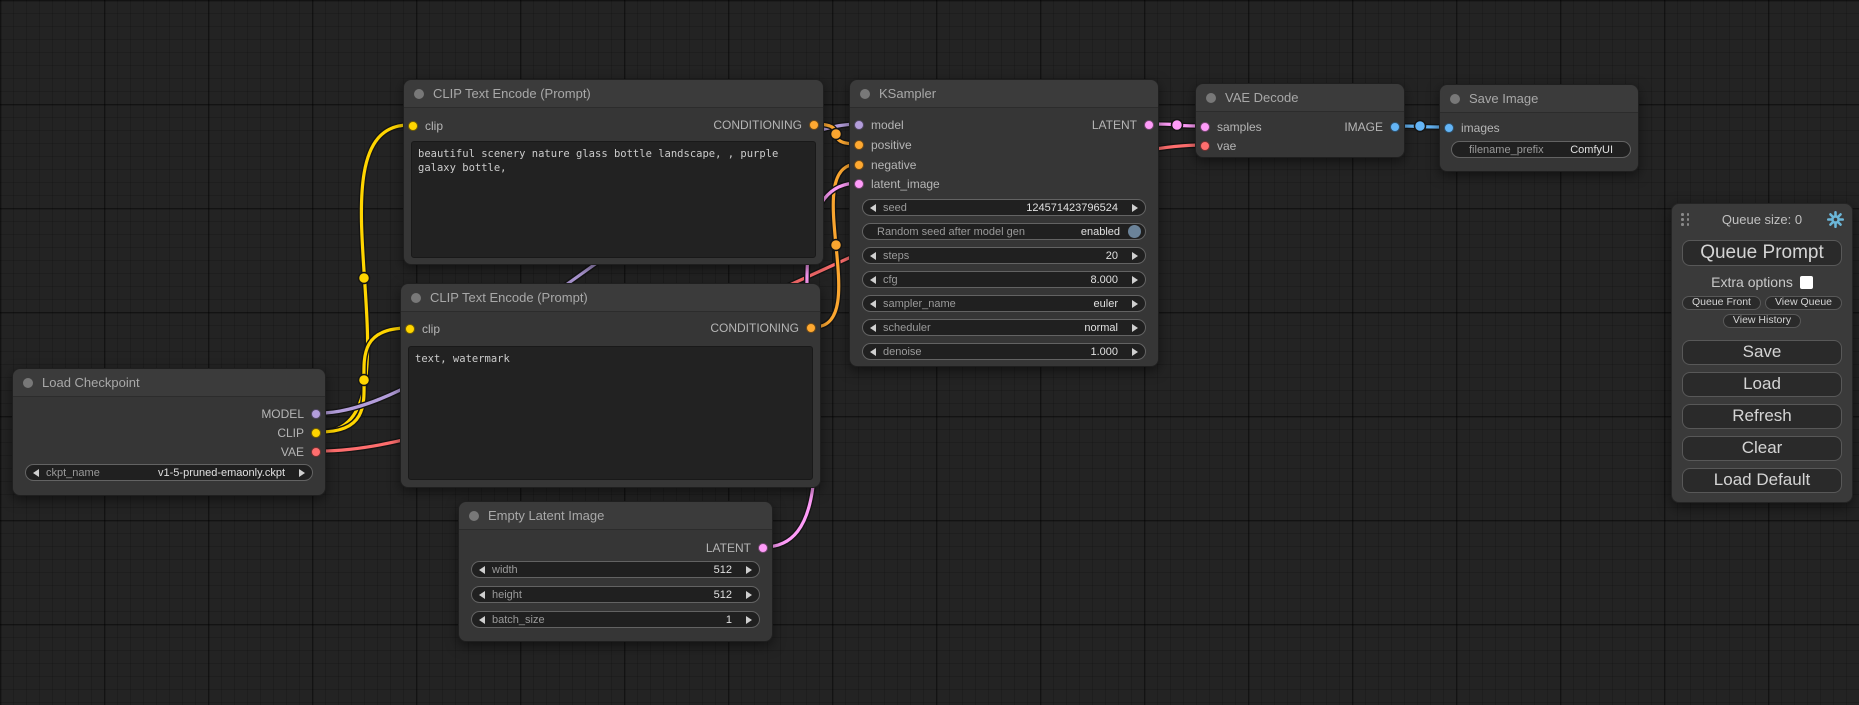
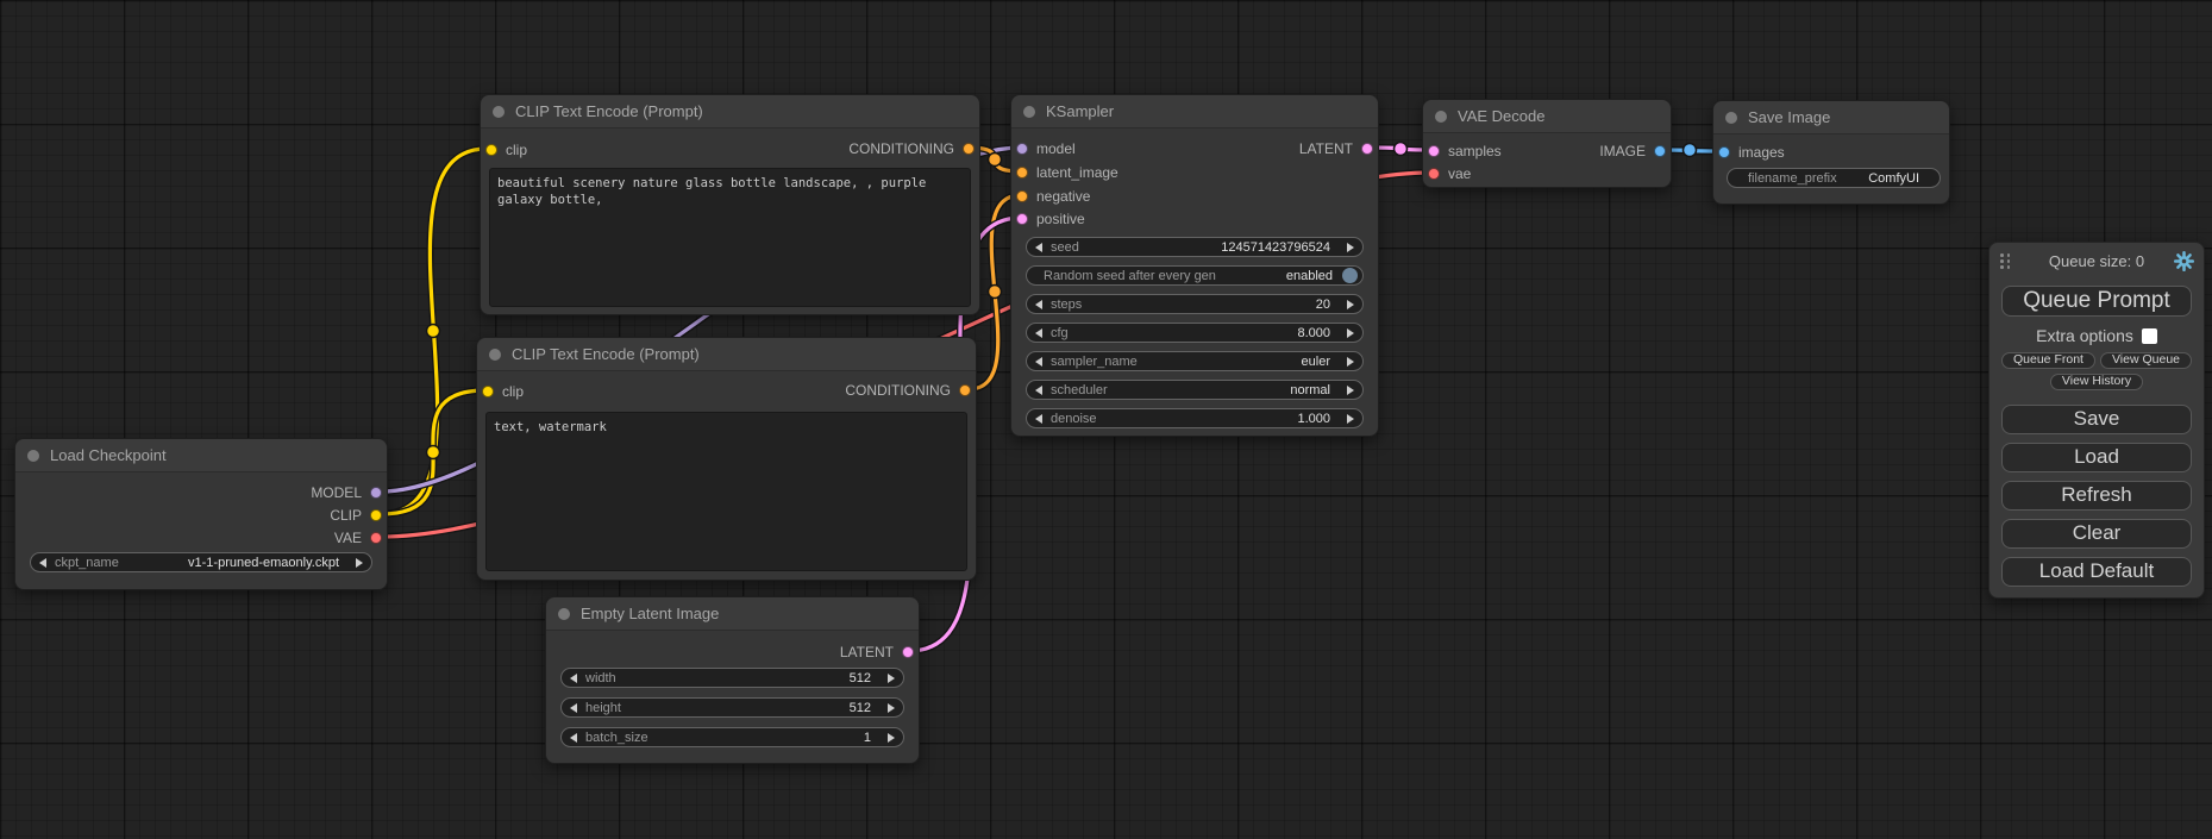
  Load Checkpoint
  MODEL
  CLIP
  VAE
  ckpt_name
- v1-5-pruned-emaonly.ckpt
+ v1-1-pruned-emaonly.ckpt
  CLIP Text Encode (Prompt)
  clip
  CONDITIONING
  beautiful scenery nature glass bottle landscape, , purple galaxy bottle,
  CLIP Text Encode (Prompt)
  clip
  CONDITIONING
  text, watermark
  KSampler
  model
- positive
+ latent_image
  negative
- latent_image
+ positive
  LATENT
  seed
  124571423796524
- Random seed after model gen
+ Random seed after every gen
  enabled
  steps
  20
  cfg
  8.000
  sampler_name
  euler
  scheduler
  normal
  denoise
  1.000
  VAE Decode
  samples
  vae
  IMAGE
  Save Image
  images
  filename_prefix
  ComfyUI
  Empty Latent Image
  LATENT
  width
  512
  height
  512
  batch_size
  1
  Queue size: 0
  Queue Prompt
  Extra options
  Queue Front
  View Queue
  View History
  Save
  Load
  Refresh
  Clear
  Load Default
